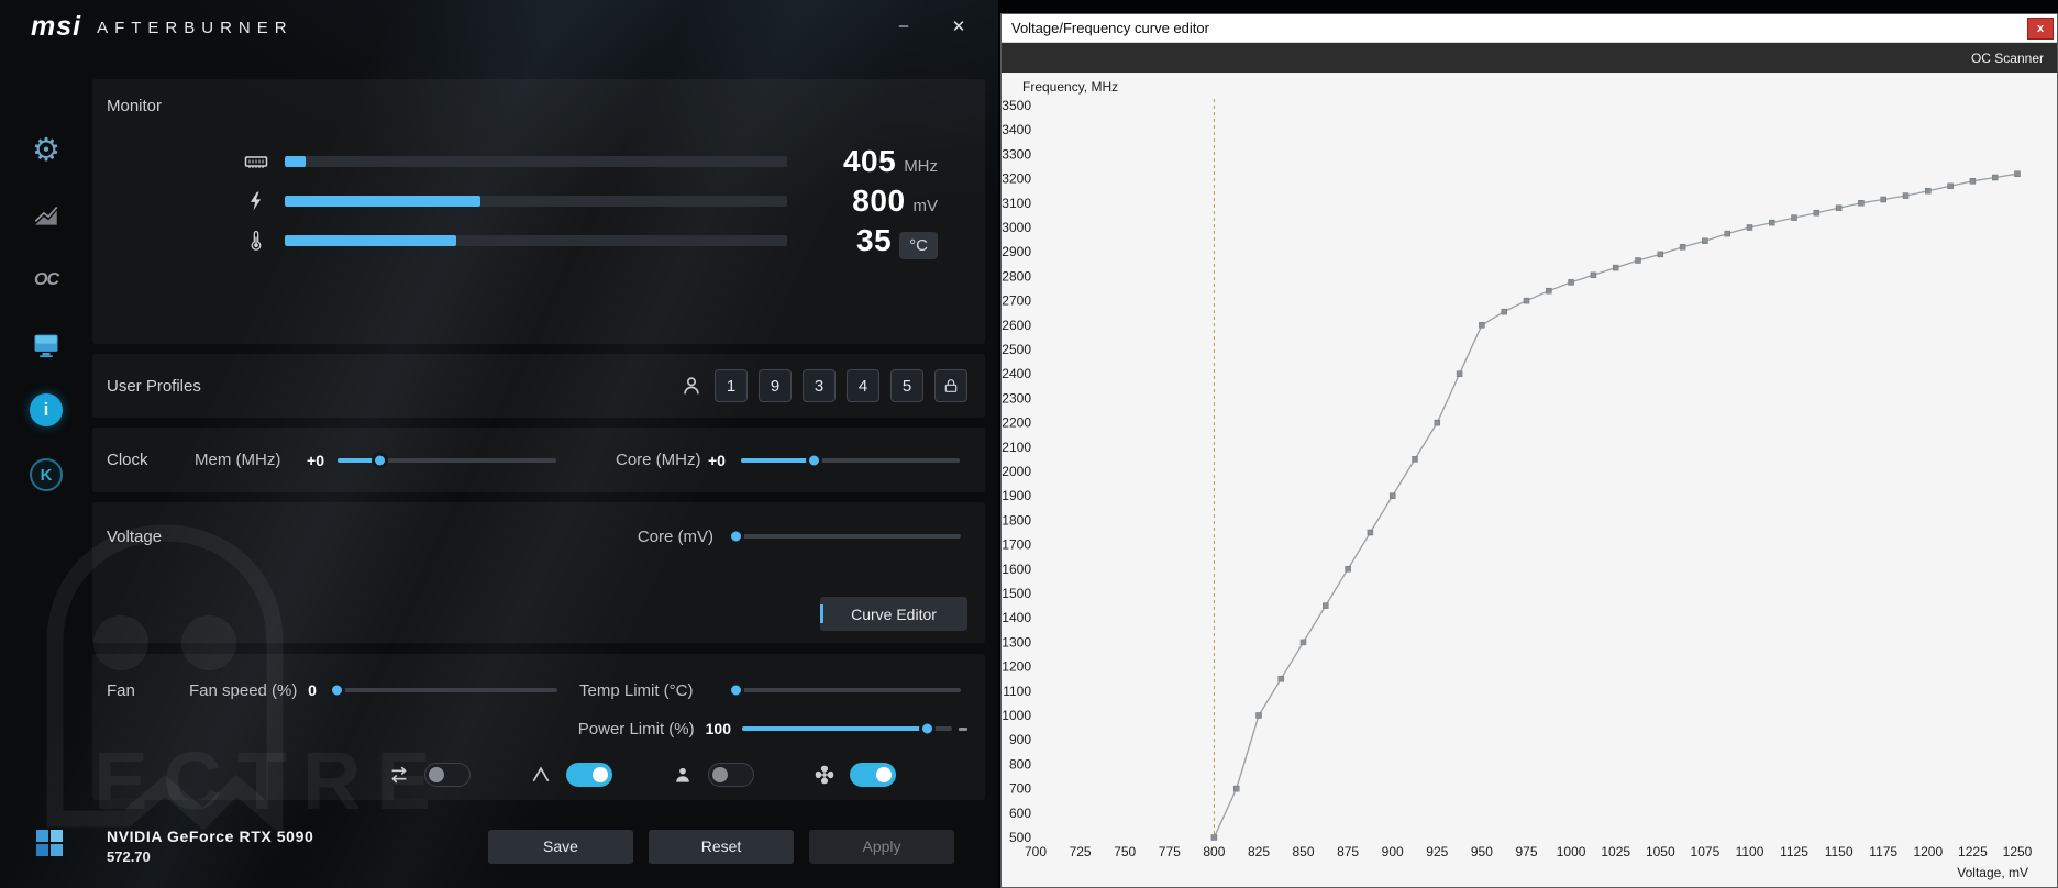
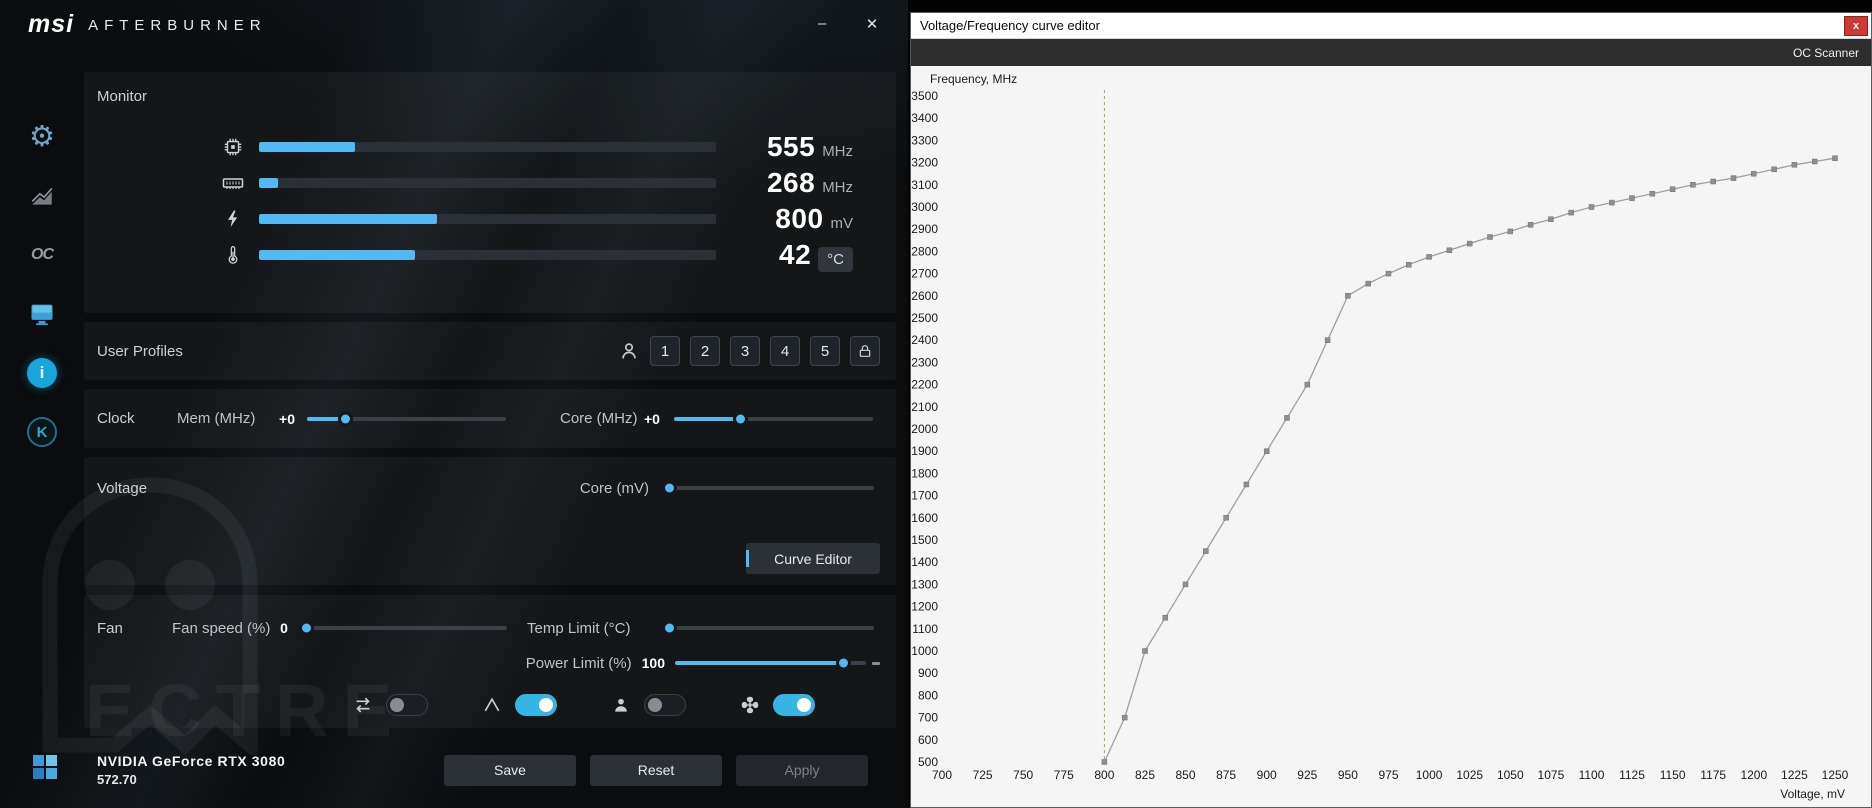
  ECTRE
  msi
  AFTERBURNER
  –
  ✕
  ⚙
  OC
  i
  K
  Monitor
+ 555 MHz
- 405 MHz
+ 268 MHz
  800 mV
- 35 °C
+ 42 °C
  User Profiles
  1
- 9
+ 2
  3
  4
  5
  Clock
  Mem (MHz)
  +0
  Core (MHz)
  +0
  Voltage
  Core (mV)
  Curve Editor
  Fan
  Fan speed (%)
  0
  Temp Limit (°C)
  Power Limit (%)
  100
- NVIDIA GeForce RTX 5090
+ NVIDIA GeForce RTX 3080
  572.70
  Save
  Reset
  Apply
  Voltage/Frequency curve editor
  x
  OC Scanner
  500
  600
  700
  800
  900
  1000
  1100
  1200
  1300
  1400
  1500
  1600
  1700
  1800
  1900
  2000
  2100
  2200
  2300
  2400
  2500
  2600
  2700
  2800
  2900
  3000
  3100
  3200
  3300
  3400
  3500
  700
  725
  750
  775
  800
  825
  850
  875
  900
  925
  950
  975
  1000
  1025
  1050
  1075
  1100
  1125
  1150
  1175
  1200
  1225
  1250
  Frequency, MHz
  Voltage, mV
